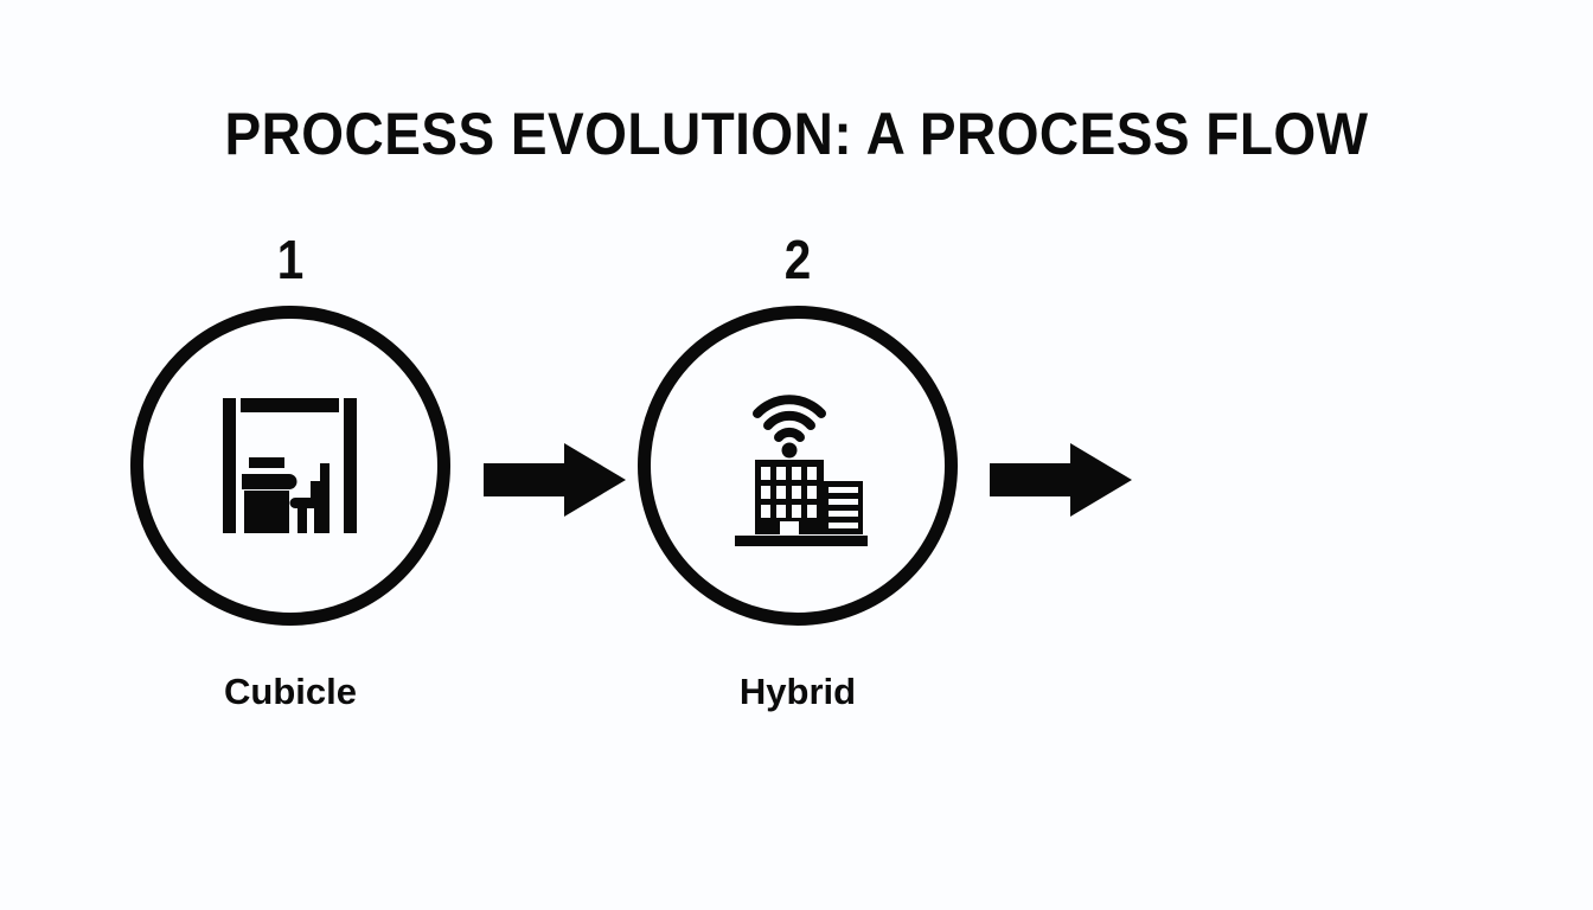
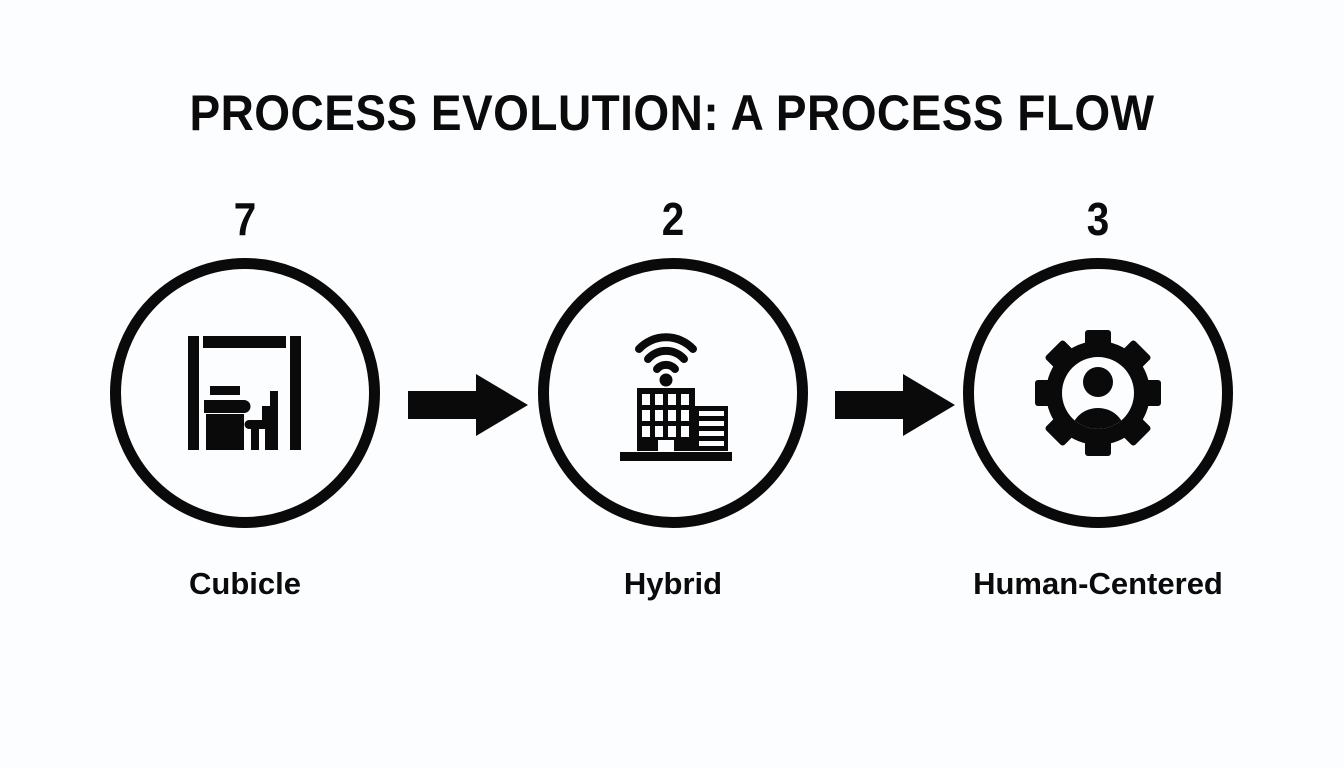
  PROCESS EVOLUTION: A PROCESS FLOW
- 1
+ 7
  Cubicle
  2
  Hybrid
+ 3
+ Human-Centered
